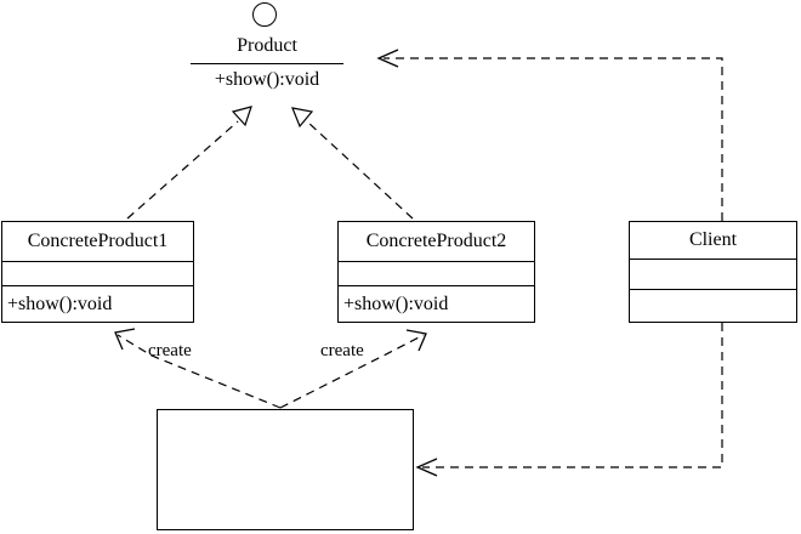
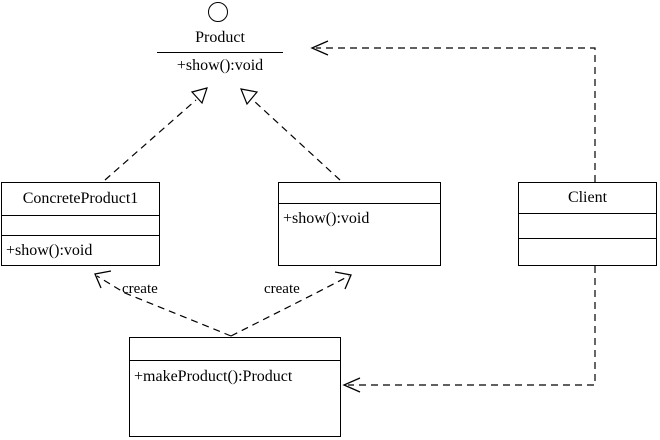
  Product
  +show():void
  ConcreteProduct1
  +show():void
- ConcreteProduct2
  +show():void
  Client
+ +makeProduct():Product
  create
  create
